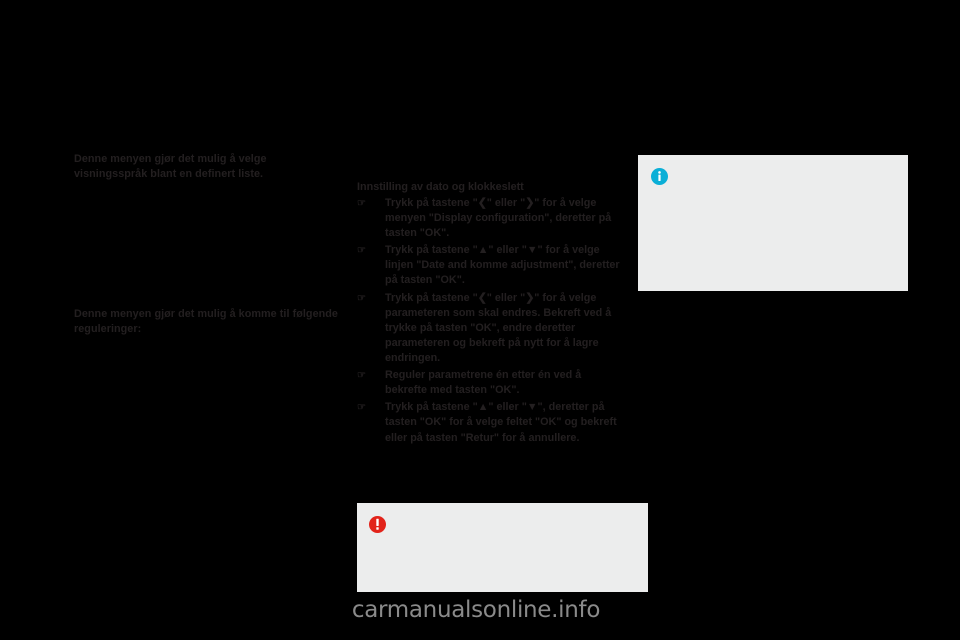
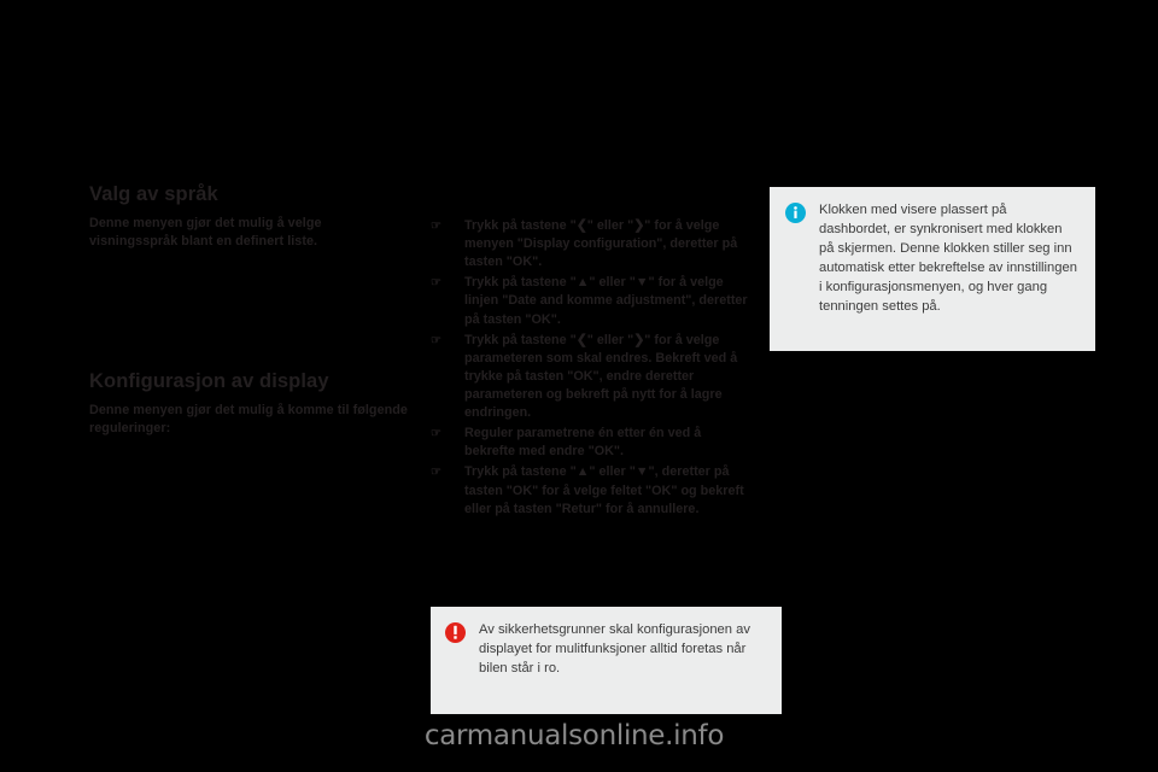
+ Valg av språk
  Denne menyen gjør det mulig å velge visningsspråk blant en definert liste.
+ Konfigurasjon av display
  Denne menyen gjør det mulig å komme til følgende reguleringer:
- Innstilling av dato og klokkeslett
  ☞
  Trykk på tastene "❮" eller "❯" for å velge menyen "Display configuration", deretter på tasten "OK".
  ☞
  Trykk på tastene "▲" eller "▼" for å velge linjen "Date and komme adjustment", deretter på tasten "OK".
  ☞
  Trykk på tastene "❮" eller "❯" for å velge parameteren som skal endres. Bekreft ved å trykke på tasten "OK", endre deretter parameteren og bekreft på nytt for å lagre endringen.
  ☞
- Reguler parametrene én etter én ved å bekrefte med tasten "OK".
+ Reguler parametrene én etter én ved å bekrefte med endre "OK".
  ☞
  Trykk på tastene "▲" eller "▼", deretter på tasten "OK" for å velge feltet "OK" og bekreft eller på tasten "Retur" for å annullere.
+ Klokken med visere plassert på dashbordet, er synkronisert med klokken på skjermen. Denne klokken stiller seg inn automatisk etter bekreftelse av innstillingen i konfigurasjonsmenyen, og hver gang tenningen settes på.
+ Av sikkerhetsgrunner skal konfigurasjonen av displayet for mulitfunksjoner alltid foretas når bilen står i ro.
  carmanualsonline.info
